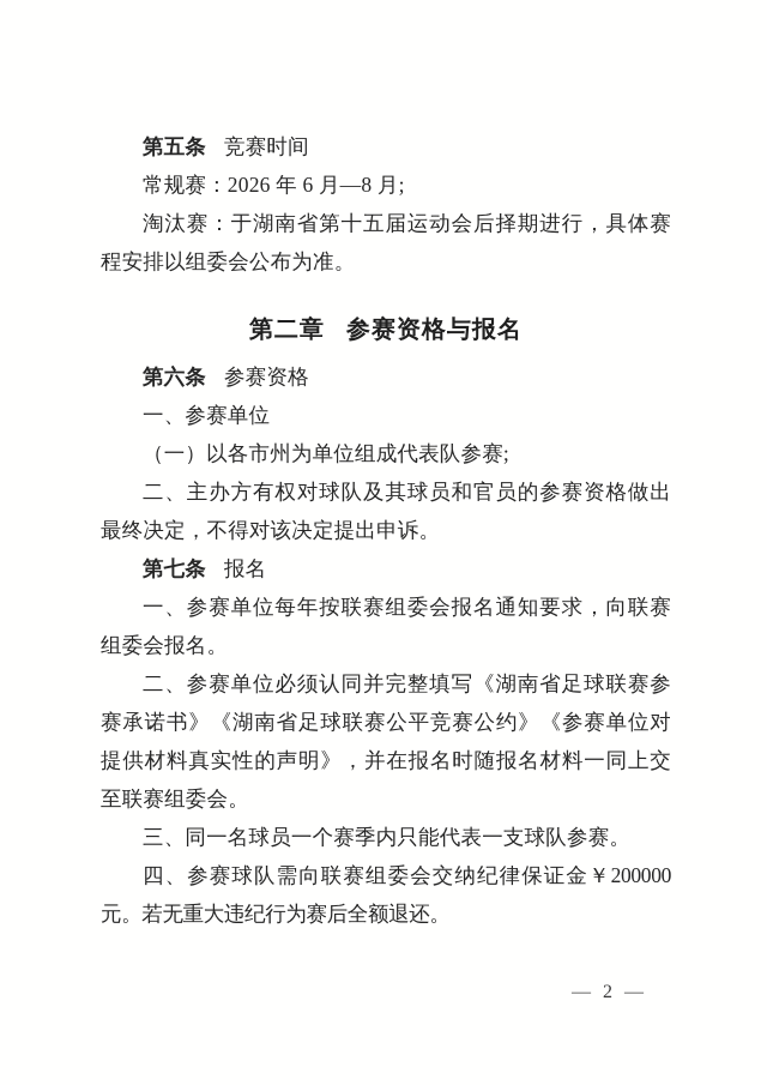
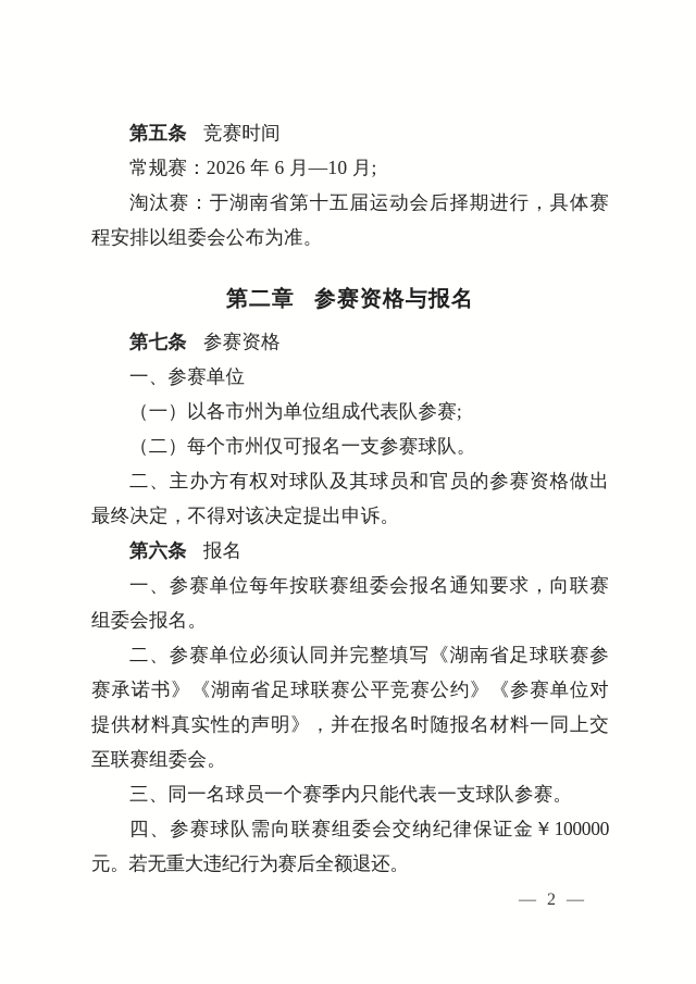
  第五条 竞赛时间
- 常规赛：2026 年 6 月—8 月;
+ 常规赛：2026 年 6 月—10 月;
  淘汰赛：于湖南省第十五届运动会后择期进行，具体赛程安排以组委会公布为准。
  第二章 参赛资格与报名
- 第六条 参赛资格
+ 第七条 参赛资格
  一、参赛单位
  （一）以各市州为单位组成代表队参赛;
+ （二）每个市州仅可报名一支参赛球队。
  二、主办方有权对球队及其球员和官员的参赛资格做出最终决定，不得对该决定提出申诉。
- 第七条 报名
+ 第六条 报名
  一、参赛单位每年按联赛组委会报名通知要求，向联赛组委会报名。
  二、参赛单位必须认同并完整填写《湖南省足球联赛参赛承诺书》《湖南省足球联赛公平竞赛公约》《参赛单位对提供材料真实性的声明》，并在报名时随报名材料一同上交至联赛组委会。
  三、同一名球员一个赛季内只能代表一支球队参赛。
- 四、参赛球队需向联赛组委会交纳纪律保证金￥200000 元。若无重大违纪行为赛后全额退还。
+ 四、参赛球队需向联赛组委会交纳纪律保证金￥100000 元。若无重大违纪行为赛后全额退还。
  — 2 —
